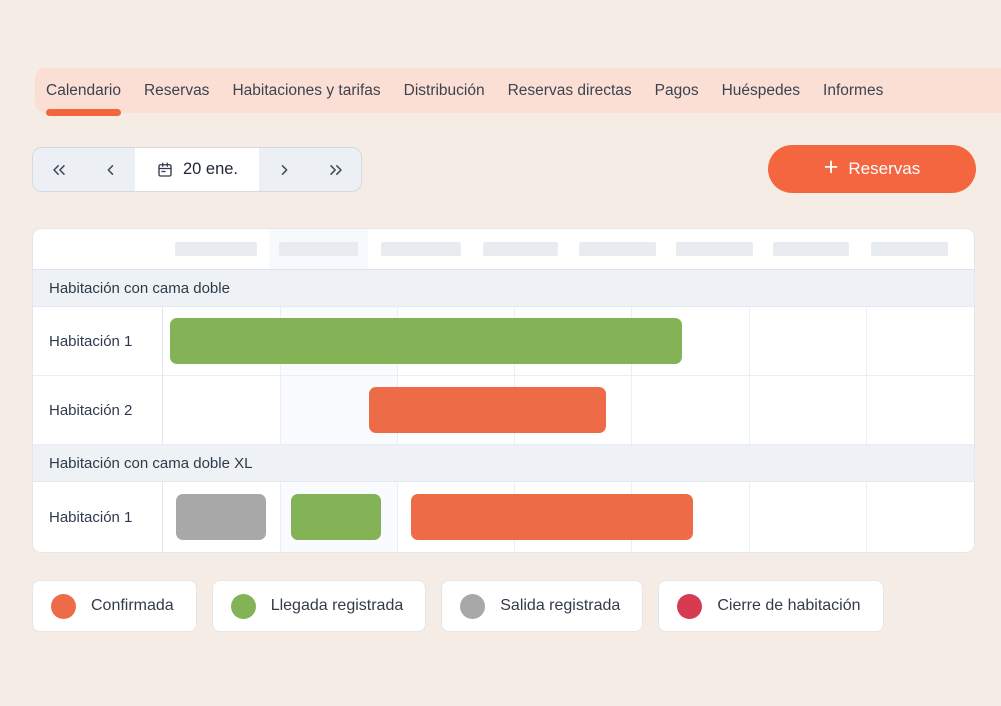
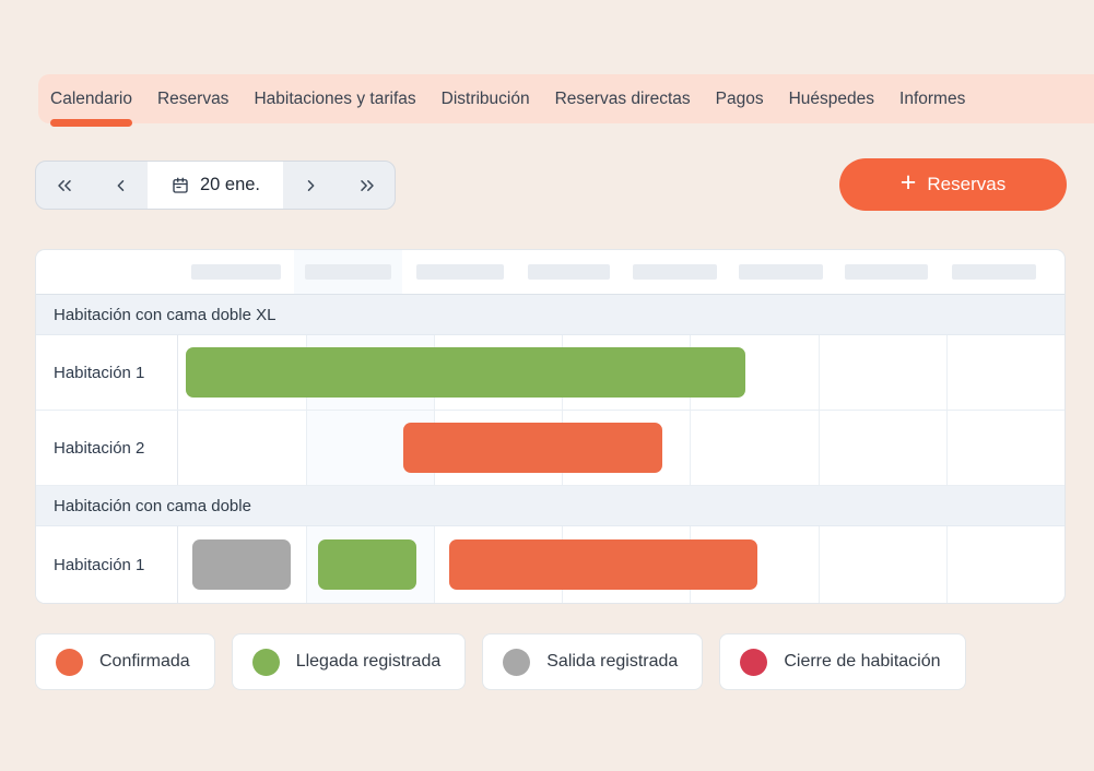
  Calendario
  Reservas
  Habitaciones y tarifas
  Distribución
  Reservas directas
  Pagos
  Huéspedes
  Informes
  20 ene.
  +
  Reservas
- Habitación con cama doble
+ Habitación con cama doble XL
  Habitación 1
  Habitación 2
- Habitación con cama doble XL
+ Habitación con cama doble
  Habitación 1
  Confirmada
  Llegada registrada
  Salida registrada
  Cierre de habitación
